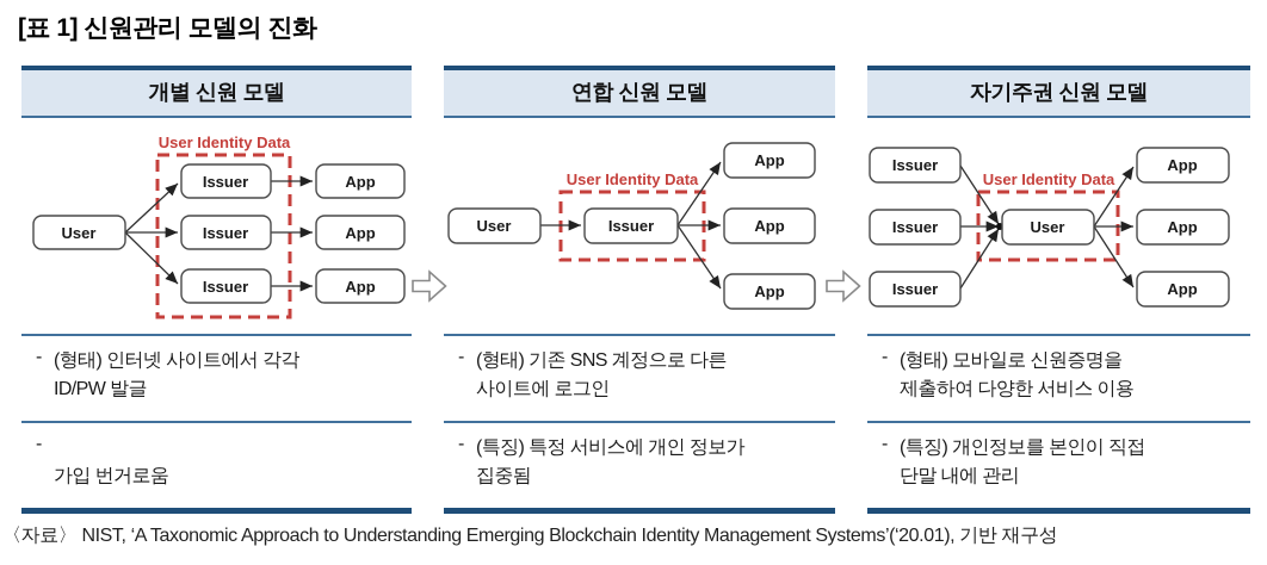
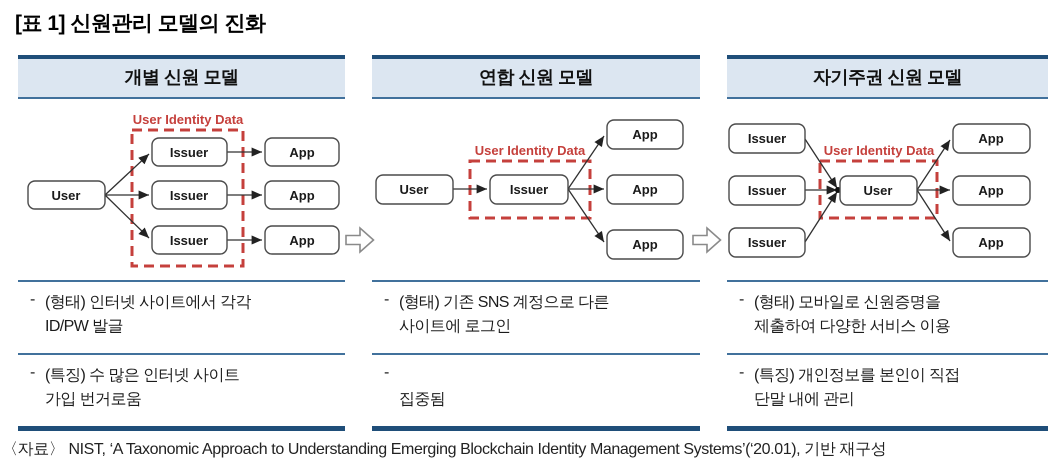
  [표 1] 신원관리 모델의 진화
  개별 신원 모델
  User Identity Data
  User
  Issuer
  Issuer
  Issuer
  App
  App
  App
  -
  (형태) 인터넷 사이트에서 각각
  ID/PW 발글
  -
+ (특징) 수 많은 인터넷 사이트
  가입 번거로움
  연합 신원 모델
  User Identity Data
  User
  Issuer
  App
  App
  App
  -
  (형태) 기존 SNS 계정으로 다른
  사이트에 로그인
  -
- (특징) 특정 서비스에 개인 정보가
  집중됨
  자기주권 신원 모델
  User Identity Data
  Issuer
  Issuer
  Issuer
  User
  App
  App
  App
  -
  (형태) 모바일로 신원증명을
  제출하여 다양한 서비스 이용
  -
  (특징) 개인정보를 본인이 직접
  단말 내에 관리
  〈자료〉 NIST, ‘A Taxonomic Approach to Understanding Emerging Blockchain Identity Management Systems’(‘20.01), 기반 재구성
